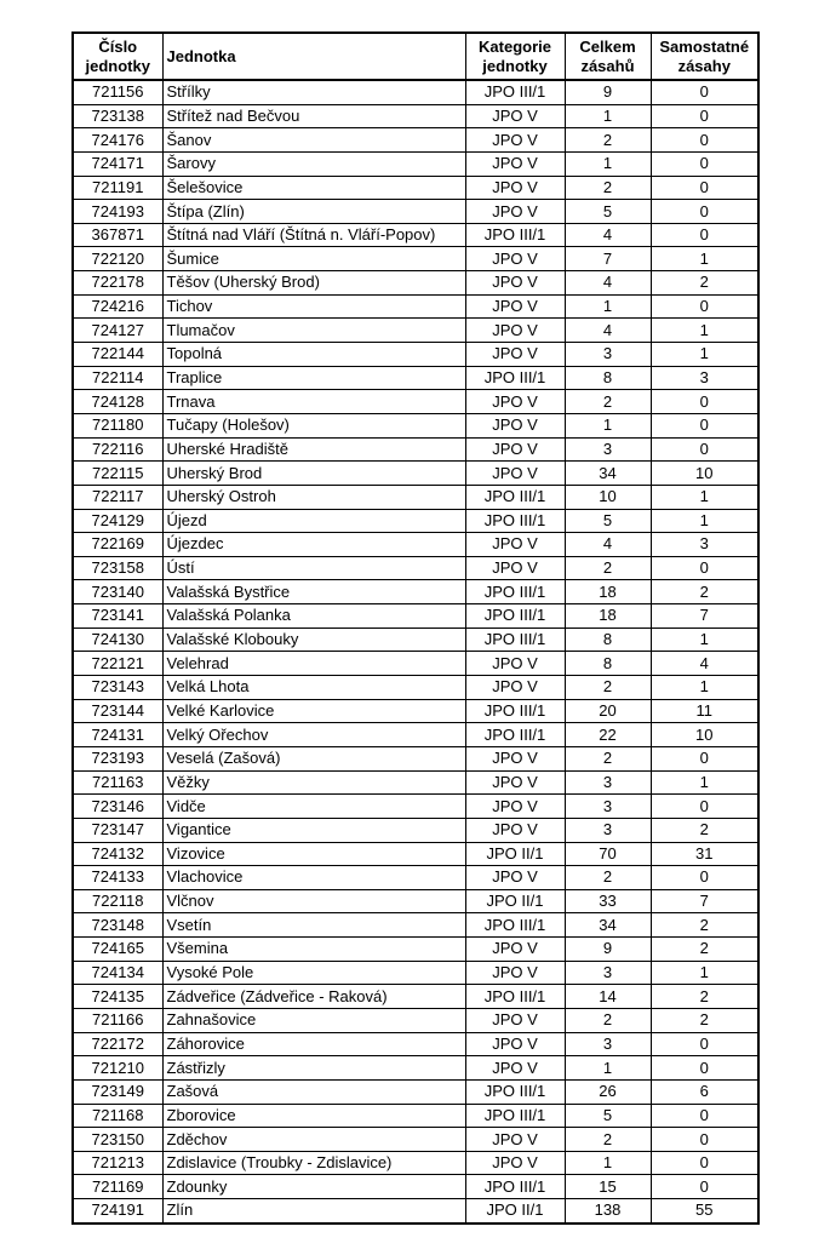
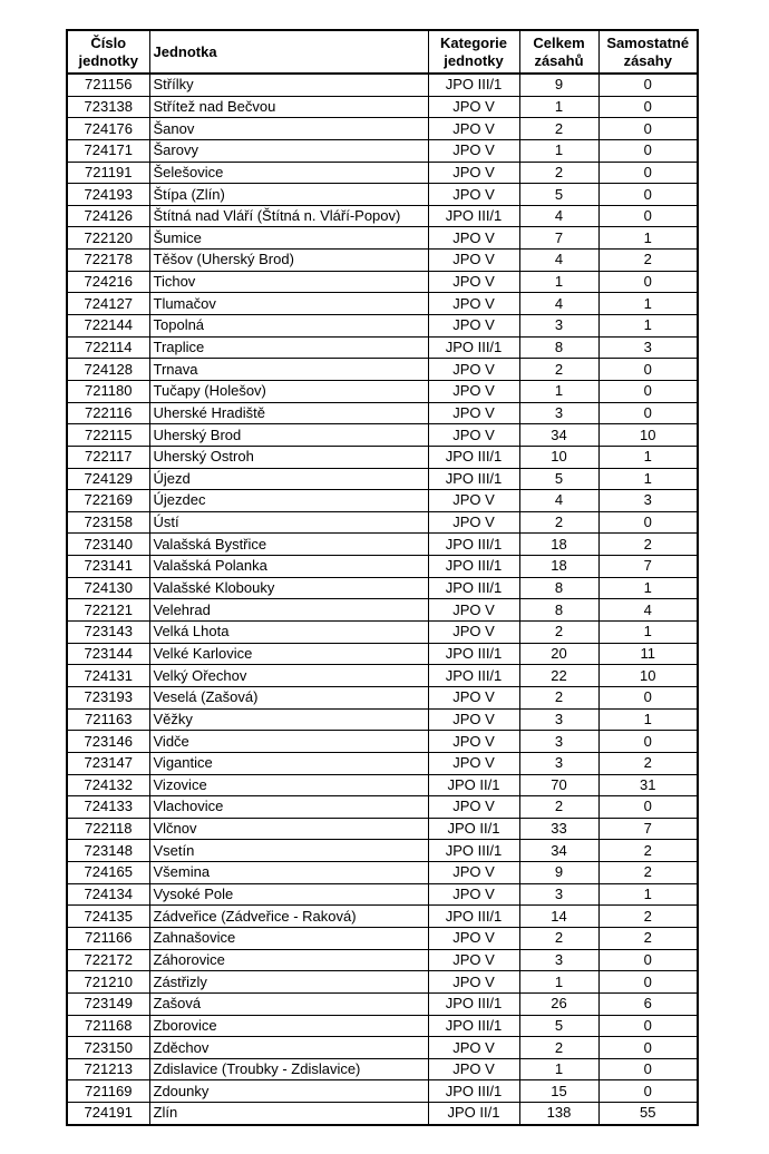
  Číslo jednotky	Jednotka	Kategorie jednotky	Celkem zásahů	Samostatné zásahy
  721156	Střílky	JPO III/1	9	0
  723138	Střítež nad Bečvou	JPO V	1	0
  724176	Šanov	JPO V	2	0
  724171	Šarovy	JPO V	1	0
  721191	Šelešovice	JPO V	2	0
  724193	Štípa (Zlín)	JPO V	5	0
- 367871	Štítná nad Vláří (Štítná n. Vláří-Popov)	JPO III/1	4	0
+ 724126	Štítná nad Vláří (Štítná n. Vláří-Popov)	JPO III/1	4	0
  722120	Šumice	JPO V	7	1
  722178	Těšov (Uherský Brod)	JPO V	4	2
  724216	Tichov	JPO V	1	0
  724127	Tlumačov	JPO V	4	1
  722144	Topolná	JPO V	3	1
  722114	Traplice	JPO III/1	8	3
  724128	Trnava	JPO V	2	0
  721180	Tučapy (Holešov)	JPO V	1	0
  722116	Uherské Hradiště	JPO V	3	0
  722115	Uherský Brod	JPO V	34	10
  722117	Uherský Ostroh	JPO III/1	10	1
  724129	Újezd	JPO III/1	5	1
  722169	Újezdec	JPO V	4	3
  723158	Ústí	JPO V	2	0
  723140	Valašská Bystřice	JPO III/1	18	2
  723141	Valašská Polanka	JPO III/1	18	7
  724130	Valašské Klobouky	JPO III/1	8	1
  722121	Velehrad	JPO V	8	4
  723143	Velká Lhota	JPO V	2	1
  723144	Velké Karlovice	JPO III/1	20	11
  724131	Velký Ořechov	JPO III/1	22	10
  723193	Veselá (Zašová)	JPO V	2	0
  721163	Věžky	JPO V	3	1
  723146	Vidče	JPO V	3	0
  723147	Vigantice	JPO V	3	2
  724132	Vizovice	JPO II/1	70	31
  724133	Vlachovice	JPO V	2	0
  722118	Vlčnov	JPO II/1	33	7
  723148	Vsetín	JPO III/1	34	2
  724165	Všemina	JPO V	9	2
  724134	Vysoké Pole	JPO V	3	1
  724135	Zádveřice (Zádveřice - Raková)	JPO III/1	14	2
  721166	Zahnašovice	JPO V	2	2
  722172	Záhorovice	JPO V	3	0
  721210	Zástřizly	JPO V	1	0
  723149	Zašová	JPO III/1	26	6
  721168	Zborovice	JPO III/1	5	0
  723150	Zděchov	JPO V	2	0
  721213	Zdislavice (Troubky - Zdislavice)	JPO V	1	0
  721169	Zdounky	JPO III/1	15	0
  724191	Zlín	JPO II/1	138	55
